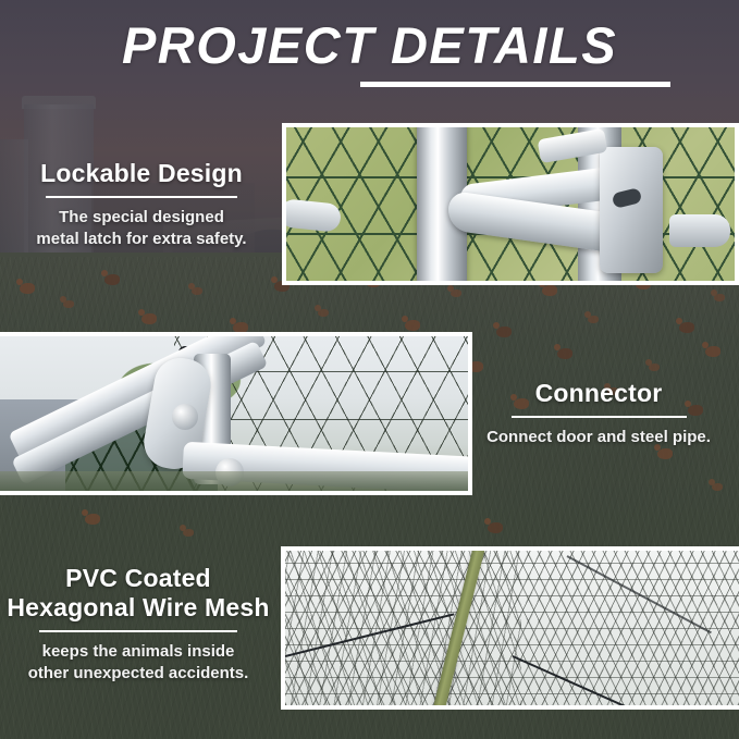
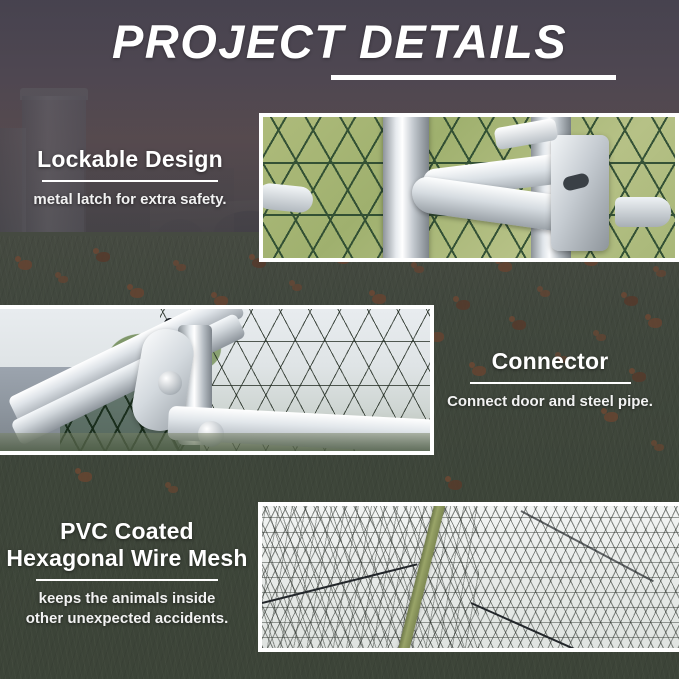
  PROJECT DETAILS
  Lockable Design
- The special designed
  metal latch for extra safety.
  Connector
  Connect door and steel pipe.
  PVC Coated
  Hexagonal Wire Mesh
  keeps the animals inside
  other unexpected accidents.
